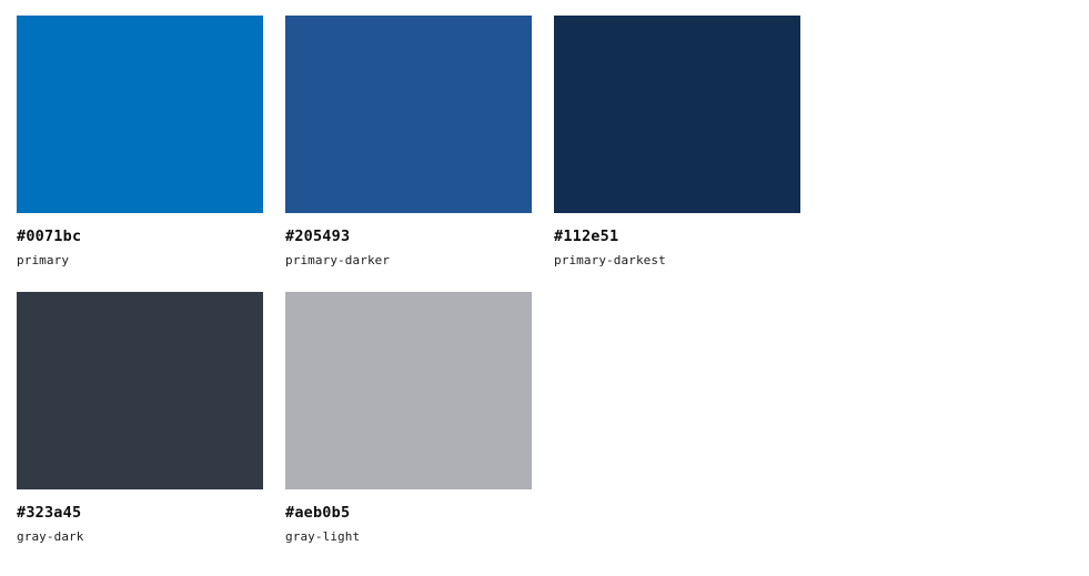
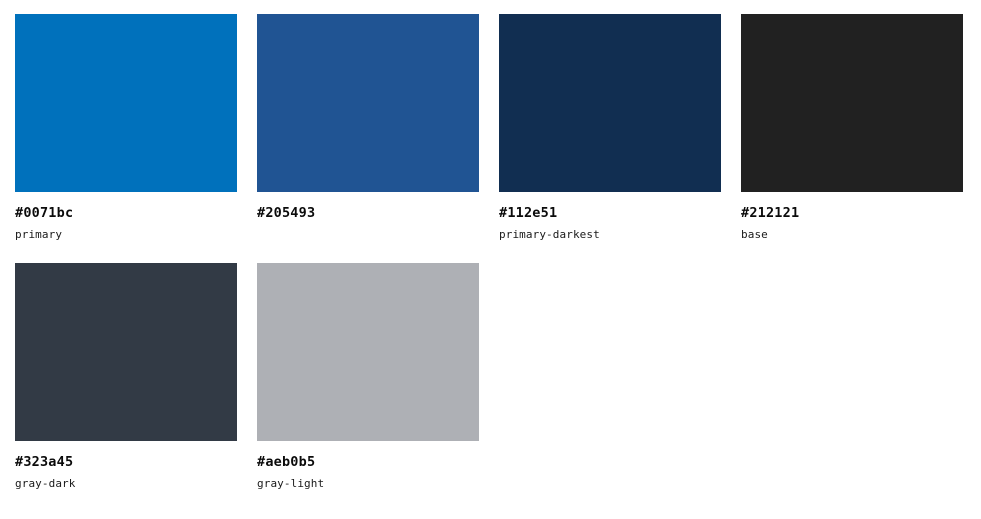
  #0071bc
  primary
  #205493
- primary-darker
  #112e51
  primary-darkest
+ #212121
+ base
  #323a45
  gray-dark
  #aeb0b5
  gray-light
